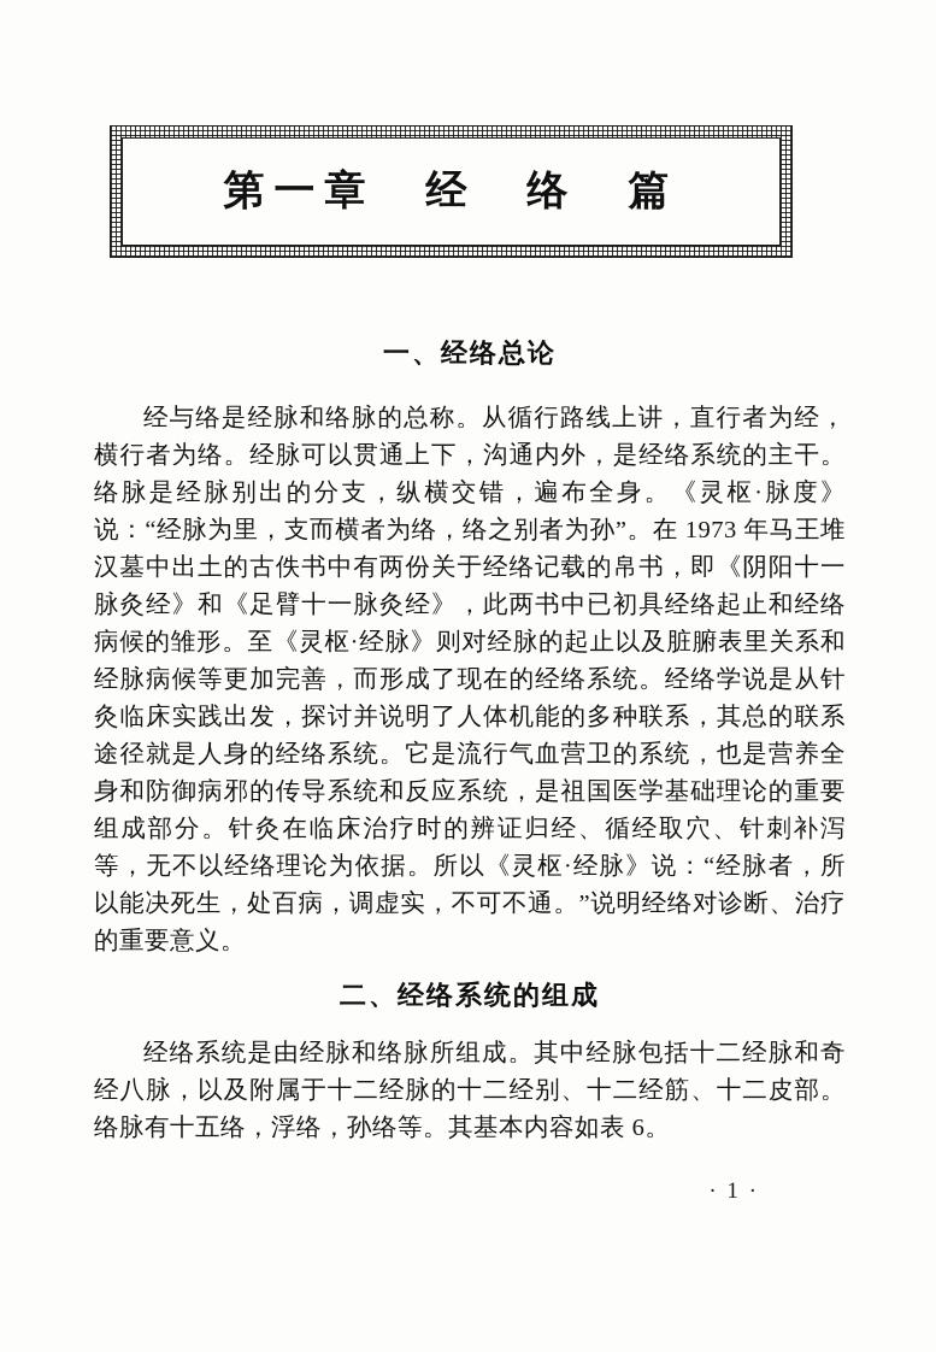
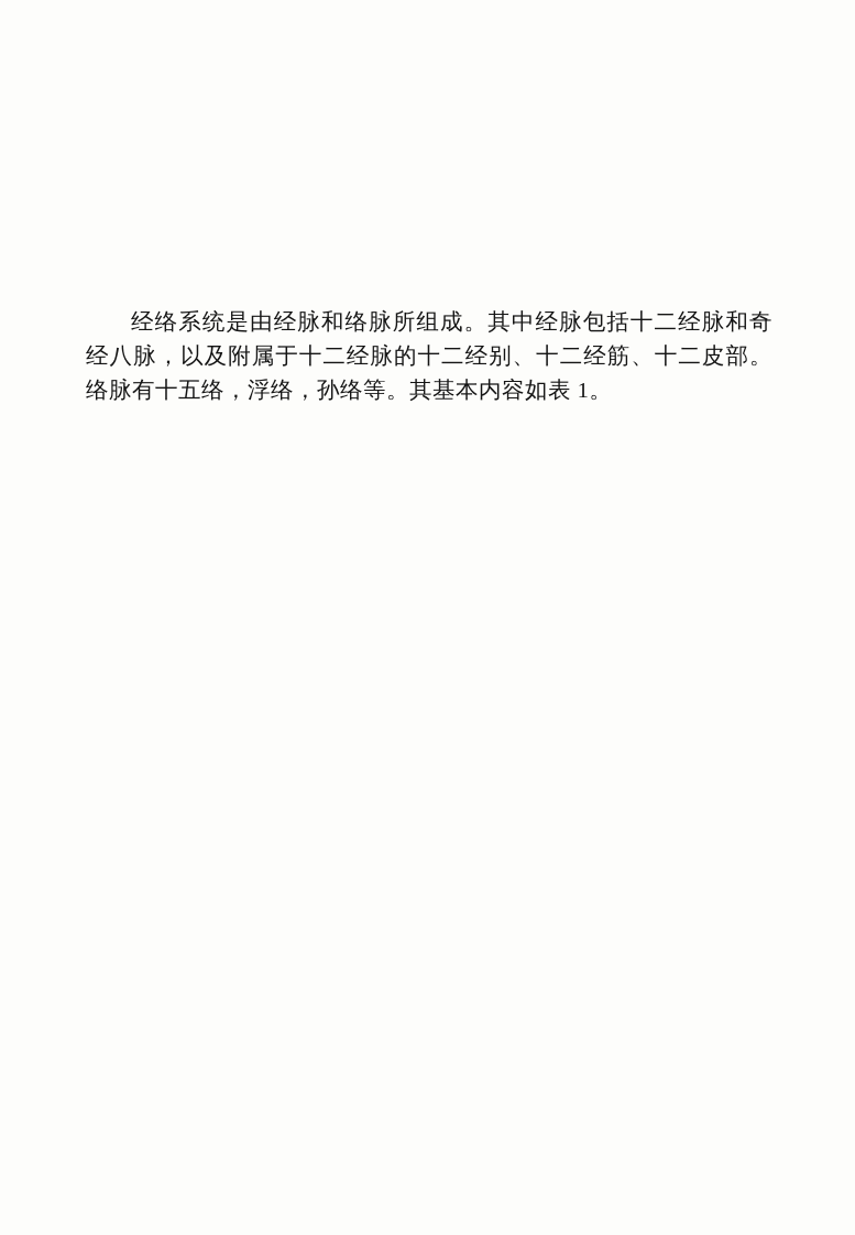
- 第一章 经 络 篇
- 一、经络总论
- 经与络是经脉和络脉的总称。从循行路线上讲，直行者为经，横行者为络。经脉可以贯通上下，沟通内外，是经络系统的主干。络脉是经脉别出的分支，纵横交错，遍布全身。《灵枢·脉度》说：“经脉为里，支而横者为络，络之别者为孙”。在 1973 年马王堆汉墓中出土的古佚书中有两份关于经络记载的帛书，即《阴阳十一脉灸经》和《足臂十一脉灸经》，此两书中已初具经络起止和经络病候的雏形。至《灵枢·经脉》则对经脉的起止以及脏腑表里关系和经脉病候等更加完善，而形成了现在的经络系统。经络学说是从针灸临床实践出发，探讨并说明了人体机能的多种联系，其总的联系途径就是人身的经络系统。它是流行气血营卫的系统，也是营养全身和防御病邪的传导系统和反应系统，是祖国医学基础理论的重要组成部分。针灸在临床治疗时的辨证归经、循经取穴、针刺补泻等，无不以经络理论为依据。所以《灵枢·经脉》说：“经脉者，所以能决死生，处百病，调虚实，不可不通。”说明经络对诊断、治疗的重要意义。
- 二、经络系统的组成
- 经络系统是由经脉和络脉所组成。其中经脉包括十二经脉和奇经八脉，以及附属于十二经脉的十二经别、十二经筋、十二皮部。络脉有十五络，浮络，孙络等。其基本内容如表 6。
+ 经络系统是由经脉和络脉所组成。其中经脉包括十二经脉和奇经八脉，以及附属于十二经脉的十二经别、十二经筋、十二皮部。络脉有十五络，浮络，孙络等。其基本内容如表 1。
- · 1 ·
